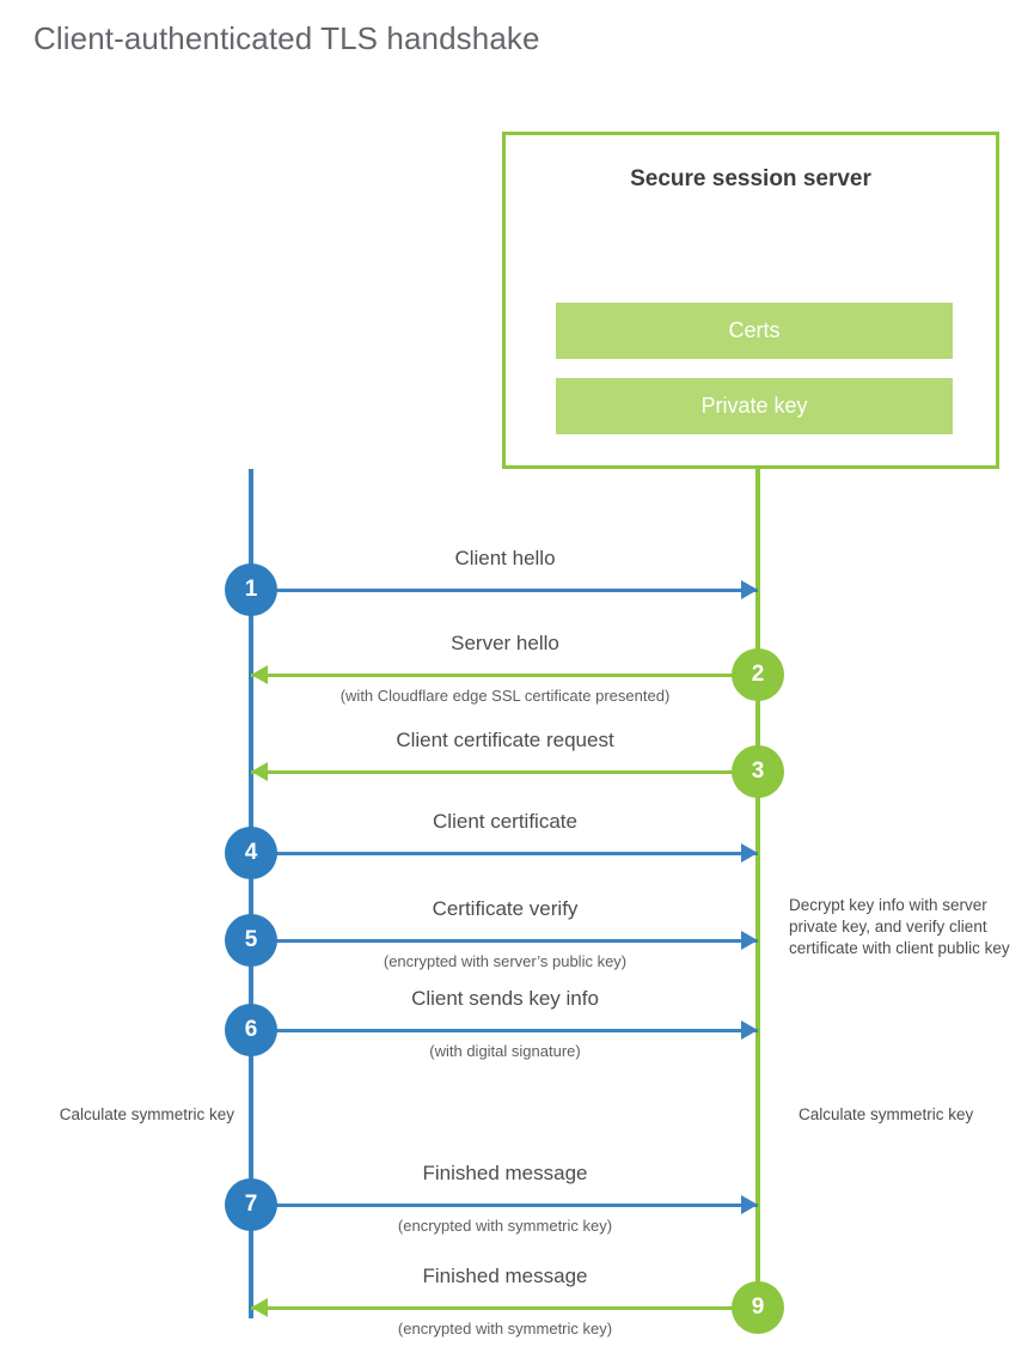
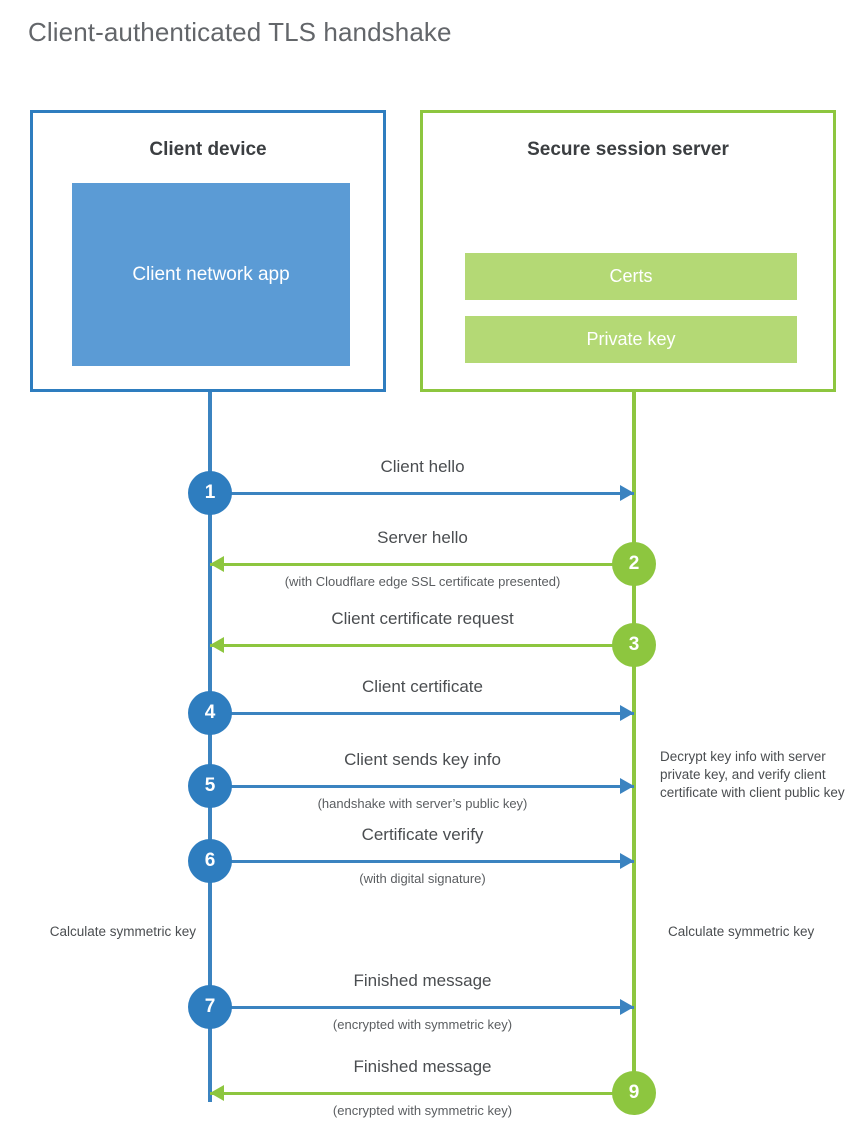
  Client-authenticated TLS handshake
+ Client device
+ Client network app
  Secure session server
  Certs
  Private key
  Client hello
  1
  Server hello
  (with Cloudflare edge SSL certificate presented)
  2
  Client certificate request
  3
  Client certificate
  4
- Certificate verify
+ Client sends key info
- (encrypted with server’s public key)
+ (handshake with server’s public key)
  5
- Client sends key info
+ Certificate verify
  (with digital signature)
  6
  Finished message
  (encrypted with symmetric key)
  7
  Finished message
  (encrypted with symmetric key)
  9
  Decrypt key info with server private key, and verify client certificate with client public key
  Calculate symmetric key
  Calculate symmetric key
